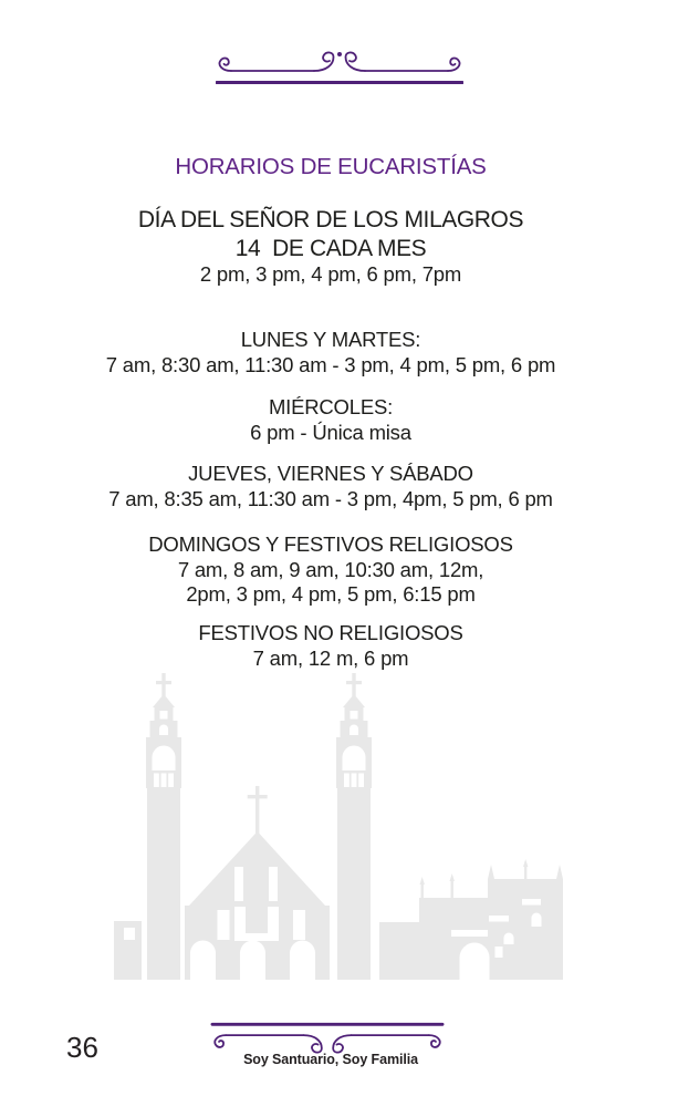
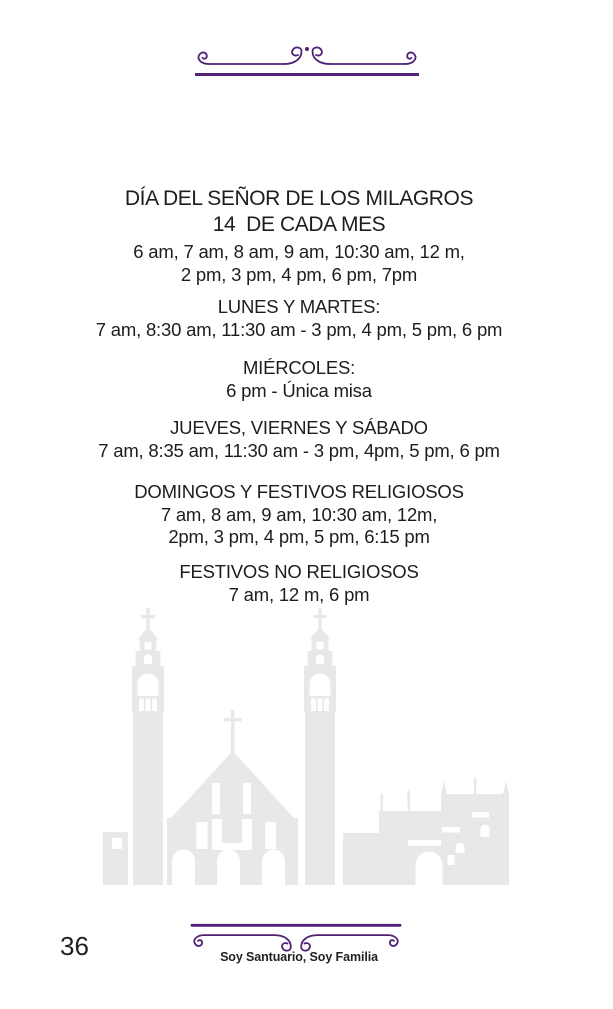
- HORARIOS DE EUCARISTÍAS
  DÍA DEL SEÑOR DE LOS MILAGROS
  14 DE CADA MES
+ 6 am, 7 am, 8 am, 9 am, 10:30 am, 12 m,
  2 pm, 3 pm, 4 pm, 6 pm, 7pm
  LUNES Y MARTES:
  7 am, 8:30 am, 11:30 am - 3 pm, 4 pm, 5 pm, 6 pm
  MIÉRCOLES:
  6 pm - Única misa
  JUEVES, VIERNES Y SÁBADO
  7 am, 8:35 am, 11:30 am - 3 pm, 4pm, 5 pm, 6 pm
  DOMINGOS Y FESTIVOS RELIGIOSOS
  7 am, 8 am, 9 am, 10:30 am, 12m,
  2pm, 3 pm, 4 pm, 5 pm, 6:15 pm
  FESTIVOS NO RELIGIOSOS
  7 am, 12 m, 6 pm
  Soy Santuario, Soy Familia
  36
